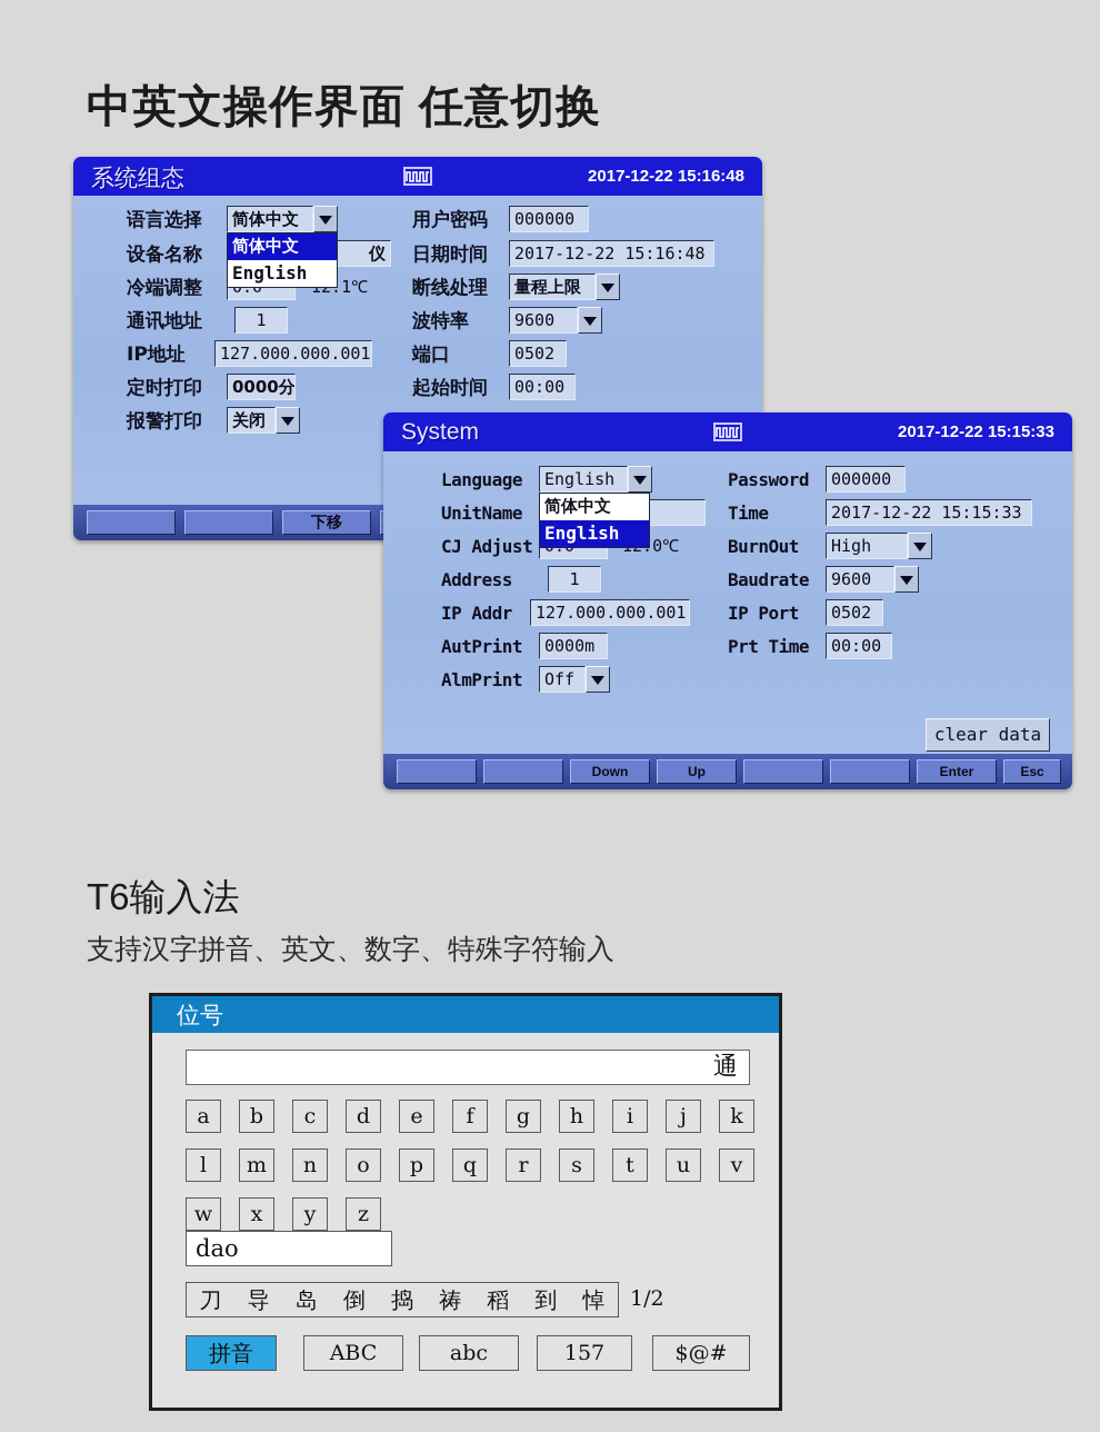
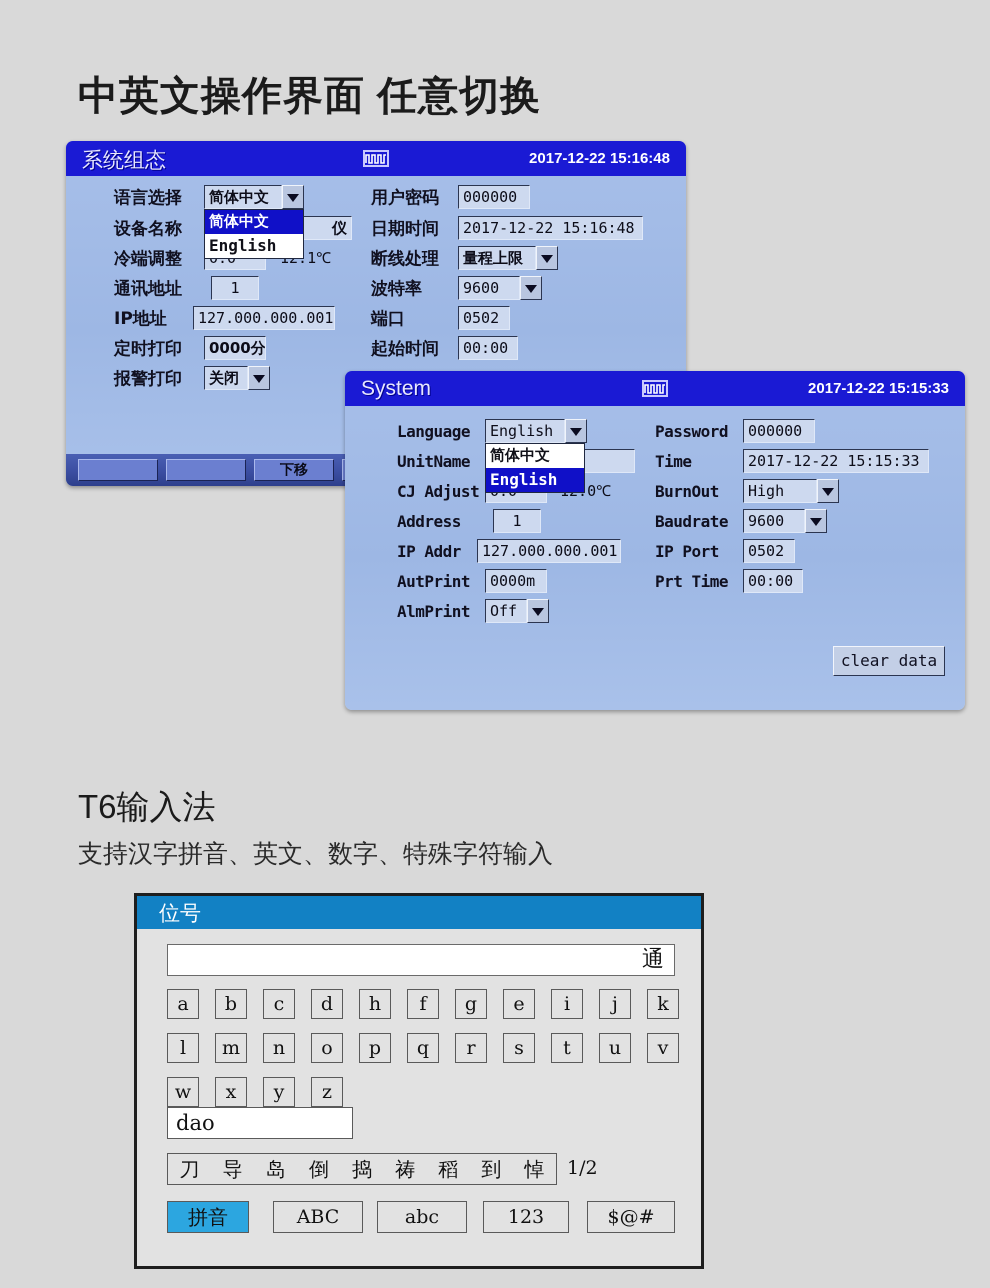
  中英文操作界面 任意切换
  T6输入法
  支持汉字拼音、英文、数字、特殊字符输入
  系统组态
  2017-12-22 15:16:48
  语言选择
  简体中文
  设备名称
  仪
  冷端调整
  通讯地址
  1
  IP地址
  127.000.000.001
  定时打印
  0000分
  报警打印
  关闭
  简体中文
  English
  用户密码
  000000
  日期时间
  2017-12-22 15:16:48
  断线处理
  量程上限
  波特率
  9600
  端口
  0502
  起始时间
  00:00
  下移
  System
  2017-12-22 15:15:33
  Language
  English
  UnitName
  CJ Adjust
  Address
  1
  IP Addr
  127.000.000.001
  AutPrint
  0000m
  AlmPrint
  Off
  简体中文
  English
  Password
  000000
  Time
  2017-12-22 15:15:33
  BurnOut
  High
  Baudrate
  9600
  IP Port
  0502
  Prt Time
  00:00
  clear data
- Down
- Up
- Enter
- Esc
  位号
  通
  a
  b
  c
  d
- e
+ h
  f
  g
- h
+ e
  i
  j
  k
  l
  m
  n
  o
  p
  q
  r
  s
  t
  u
  v
  w
  x
  y
  z
  dao
  刀
  导
  岛
  倒
  捣
  祷
  稻
  到
  悼
  1/2
  拼音
  ABC
  abc
- 157
+ 123
  $@#
